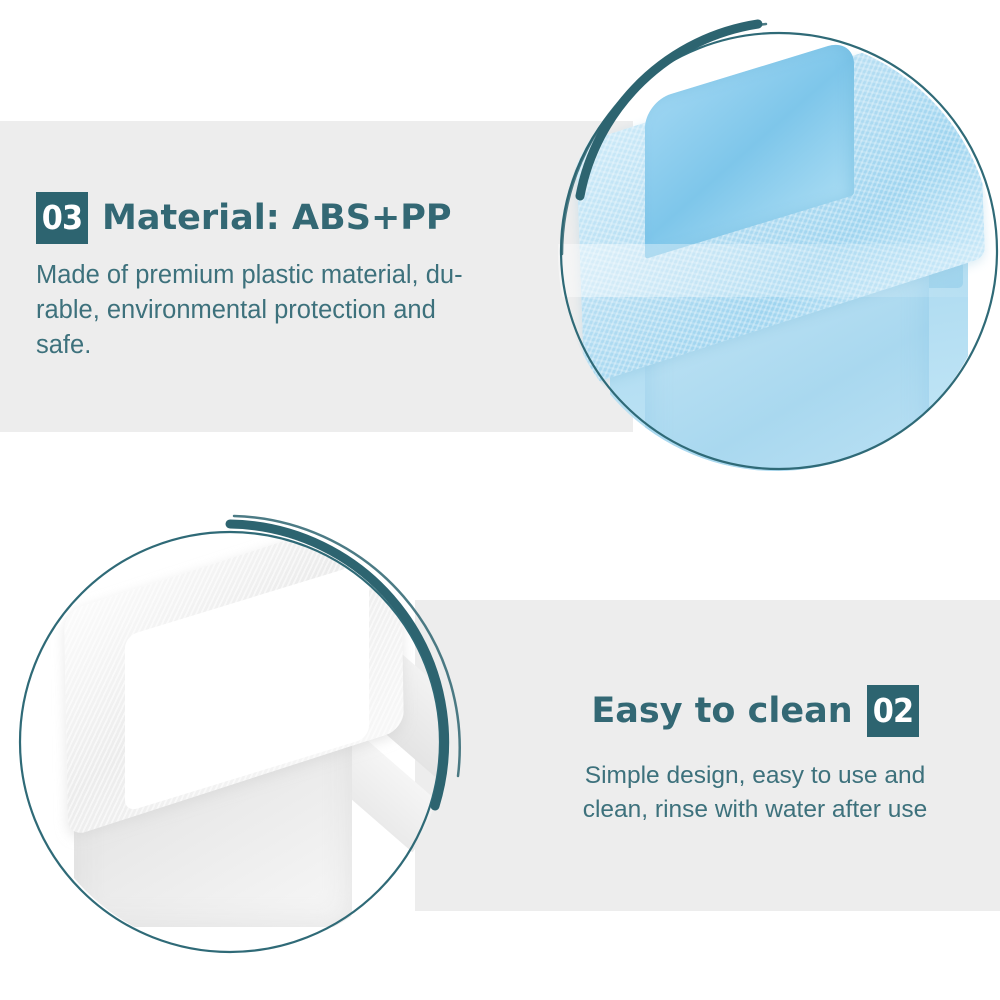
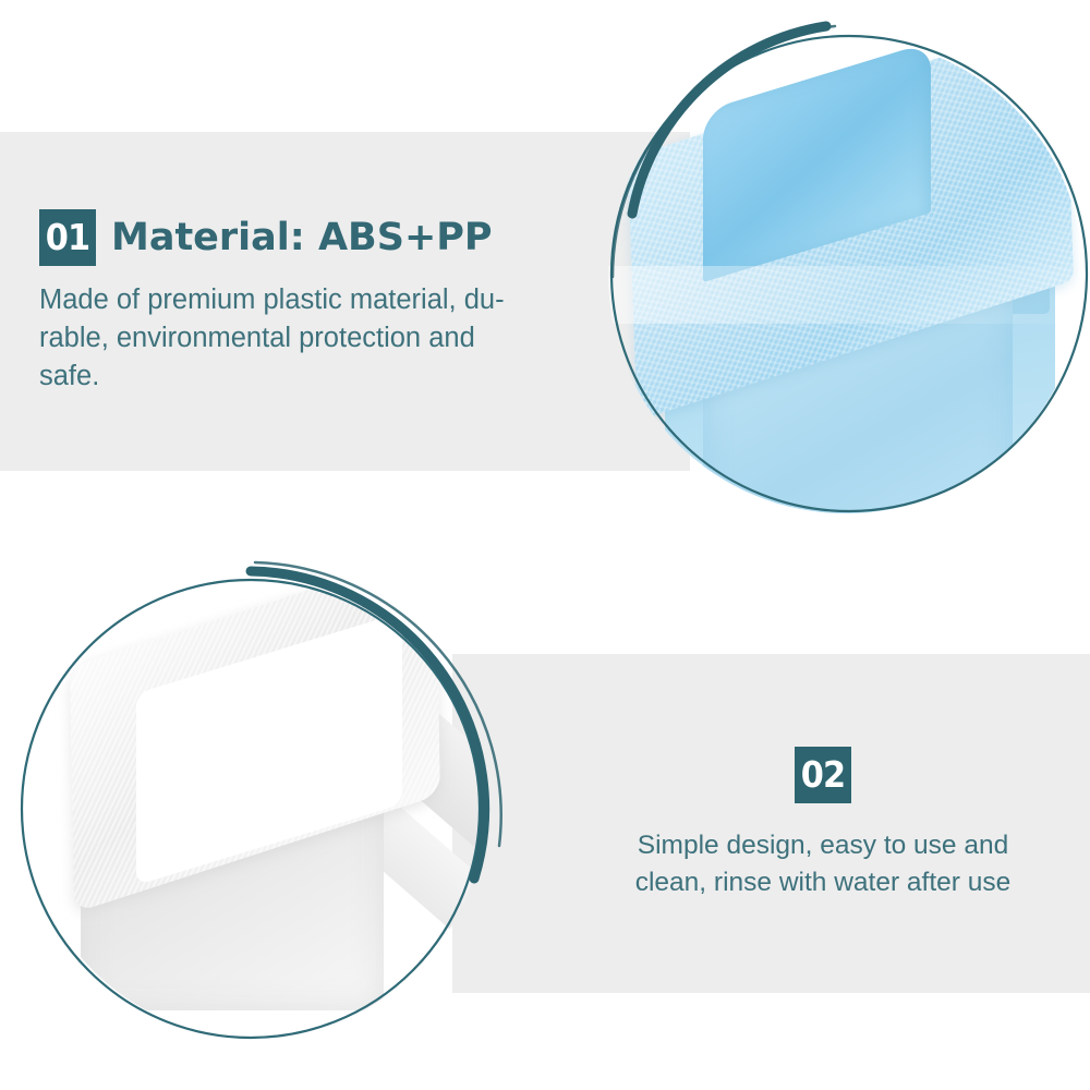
- 03
+ 01
  Material: ABS+PP
  Made of premium plastic material, du-
  rable, environmental protection and
  safe.
- Easy to clean
  02
  Simple design, easy to use and
  clean, rinse with water after use
